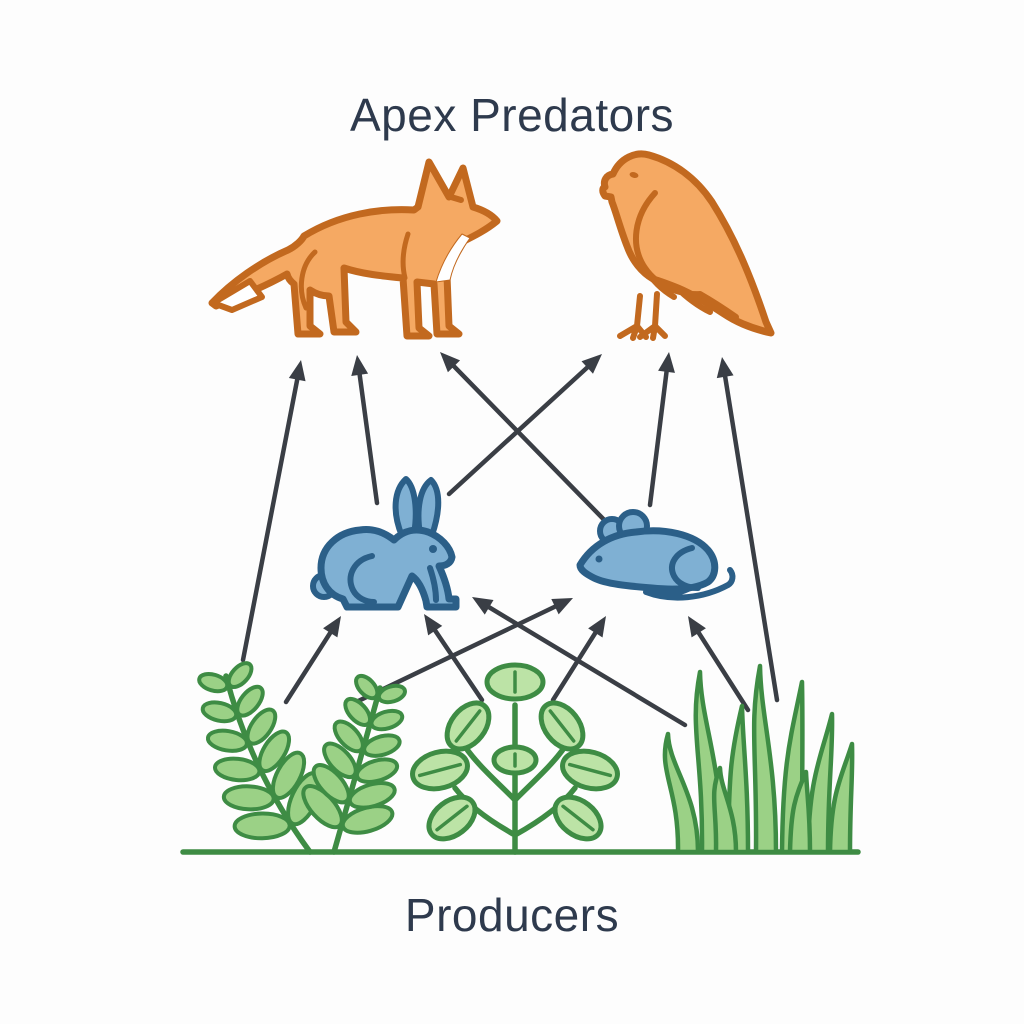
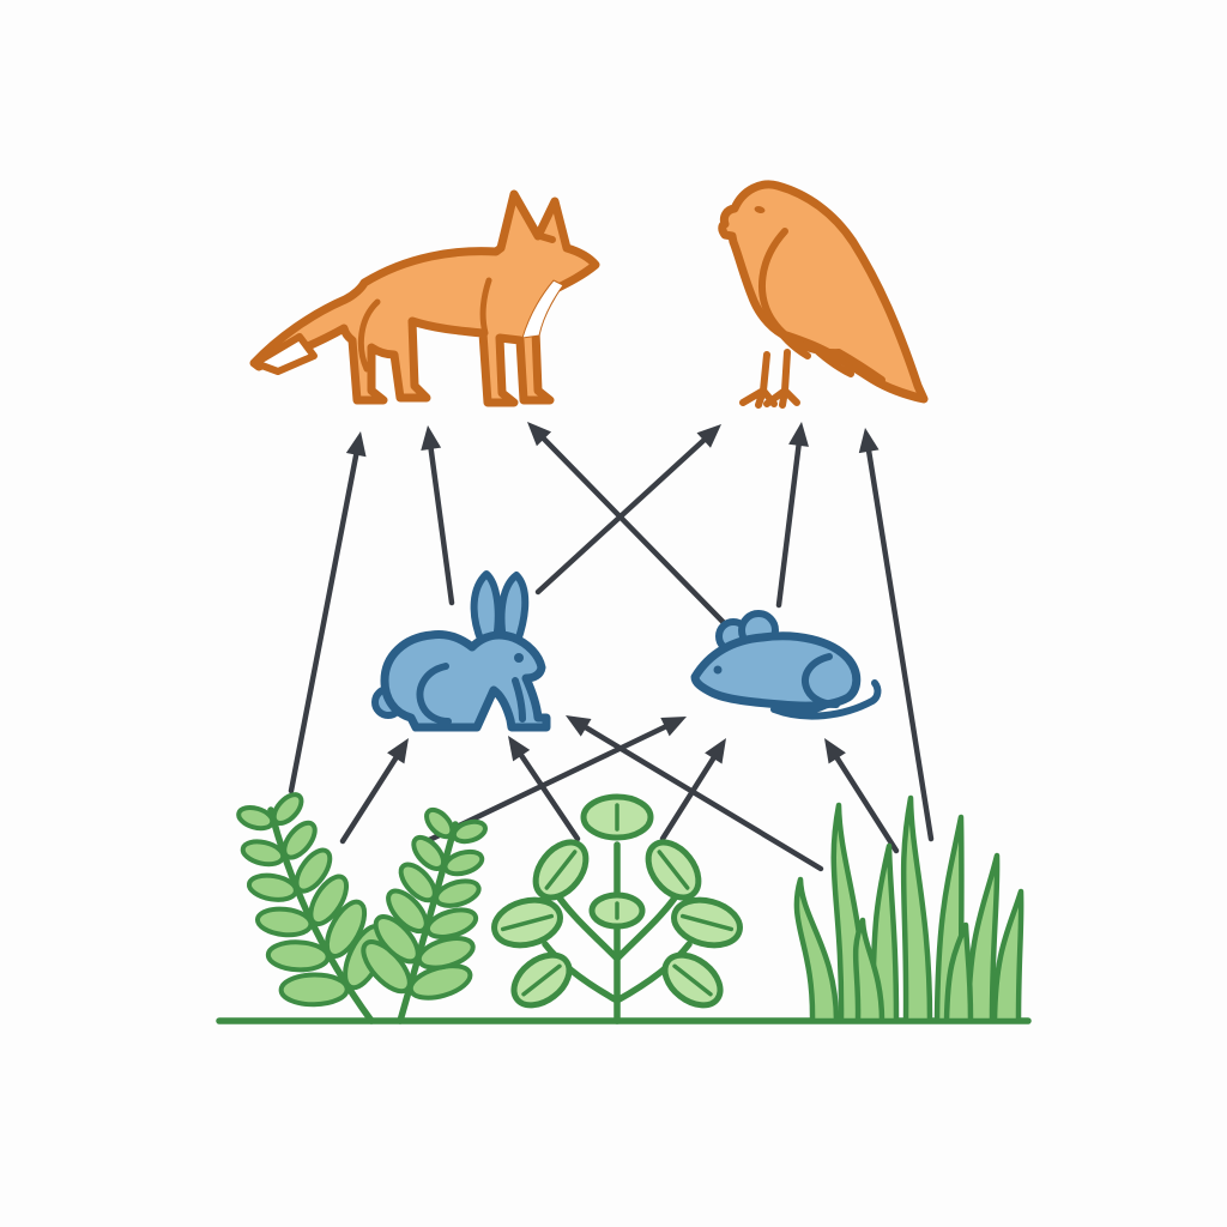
- Apex Predators
- Producers
